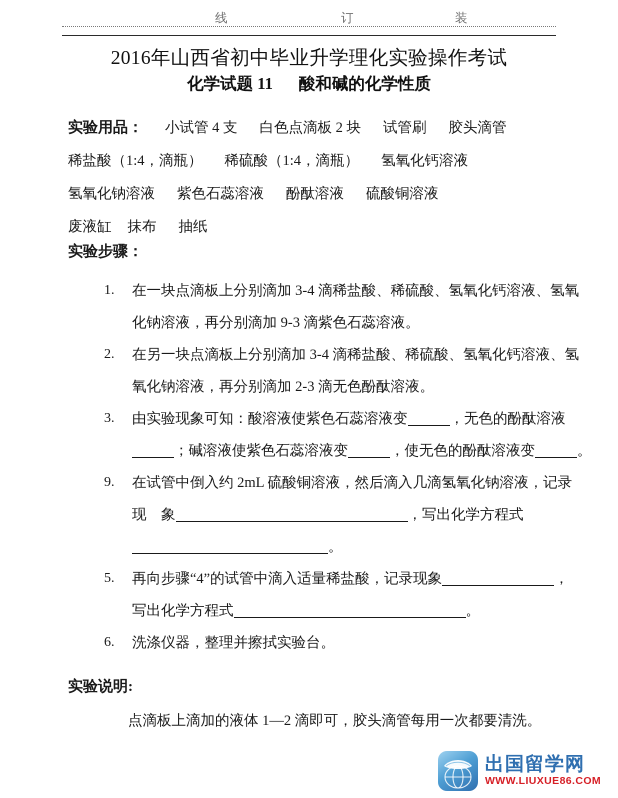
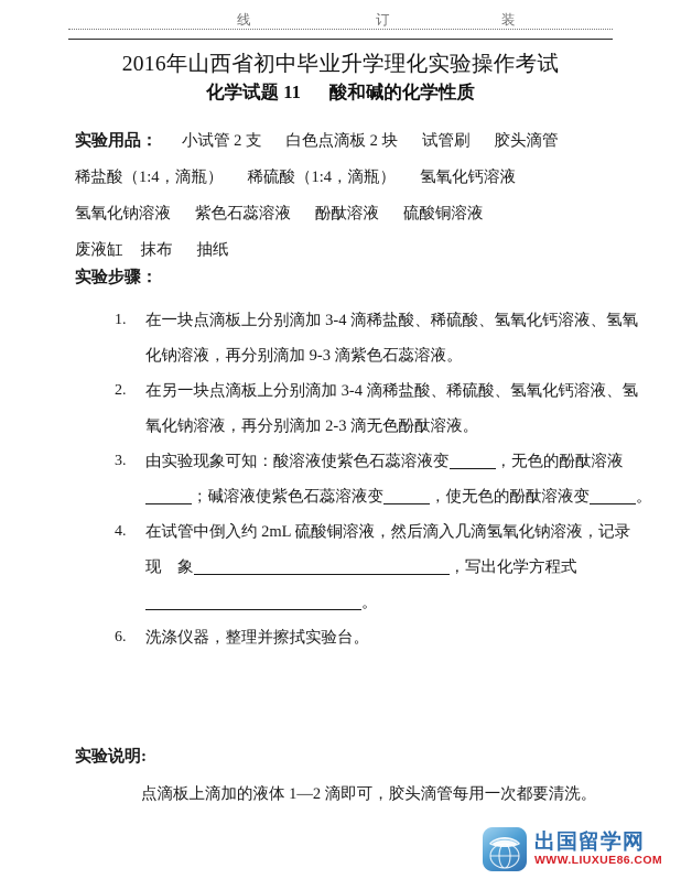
  线
  订
  装
  2016年山西省初中毕业升学理化实验操作考试
  化学试题 11 酸和碱的化学性质
- 实验用品： 小试管 4 支 白色点滴板 2 块 试管刷 胶头滴管
+ 实验用品： 小试管 2 支 白色点滴板 2 块 试管刷 胶头滴管
  稀盐酸（1:4，滴瓶） 稀硫酸（1:4，滴瓶） 氢氧化钙溶液
  氢氧化钠溶液 紫色石蕊溶液 酚酞溶液 硫酸铜溶液
  废液缸 抹布 抽纸
  实验步骤：
  1.
  在一块点滴板上分别滴加 3-4 滴稀盐酸、稀硫酸、氢氧化钙溶液、氢氧
  化钠溶液，再分别滴加 9-3 滴紫色石蕊溶液。
  2.
  在另一块点滴板上分别滴加 3-4 滴稀盐酸、稀硫酸、氢氧化钙溶液、氢
  氧化钠溶液，再分别滴加 2-3 滴无色酚酞溶液。
  3.
  由实验现象可知：酸溶液使紫色石蕊溶液变 ，无色的酚酞溶液
  ；碱溶液使紫色石蕊溶液变 ，使无色的酚酞溶液变 。
- 9.
+ 4.
  在试管中倒入约 2mL 硫酸铜溶液，然后滴入几滴氢氧化钠溶液，记录
  现 象 ，写出化学方程式
  。
- 5.
- 再向步骤“4”的试管中滴入适量稀盐酸，记录现象 ，
- 写出化学方程式 。
  6.
  洗涤仪器，整理并擦拭实验台。
  实验说明:
  点滴板上滴加的液体 1—2 滴即可，胶头滴管每用一次都要清洗。
  出国留学网
  WWW.LIUXUE86.COM
